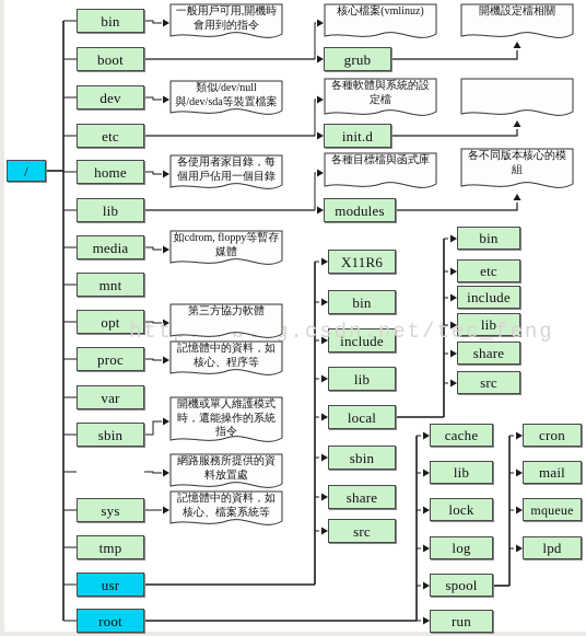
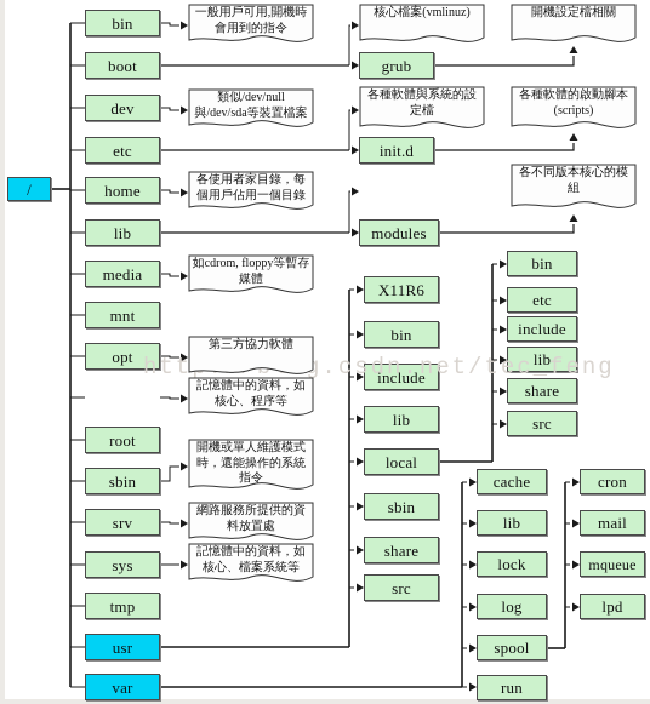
  /
  bin
  boot
  dev
  etc
  home
  lib
  media
  mnt
  opt
- proc
- var
+ root
  sbin
+ srv
  sys
  tmp
  usr
- root
+ var
  一般用戶可用,開機時會用到的指令
  類似/dev/null與/dev/sda等裝置檔案
  各使用者家目錄，每個用戶佔用一個目錄
  如cdrom, floppy等暫存媒體
  第三方協力軟體
  記憶體中的資料，如核心、程序等
  開機或單人維護模式時，還能操作的系統指令
  網路服務所提供的資料放置處
  記憶體中的資料，如核心、檔案系統等
  核心檔案(vmlinuz)
  grub
  各種軟體與系統的設定檔
  init.d
- 各種目標檔與函式庫
  modules
  開機設定檔相關
+ 各種軟體的啟動腳本(scripts)
  各不同版本核心的模組
  X11R6
  bin
  include
  lib
  local
  sbin
  share
  src
  bin
  etc
  include
  lib
  share
  src
  cache
  lib
  lock
  log
  spool
  run
  cron
  mail
  mqueue
  lpd
  httg.csdn.net/tec_feng
